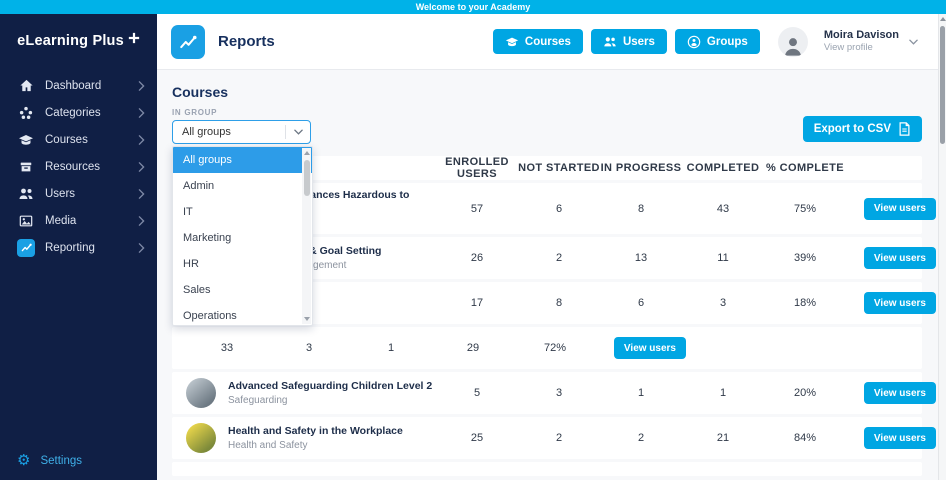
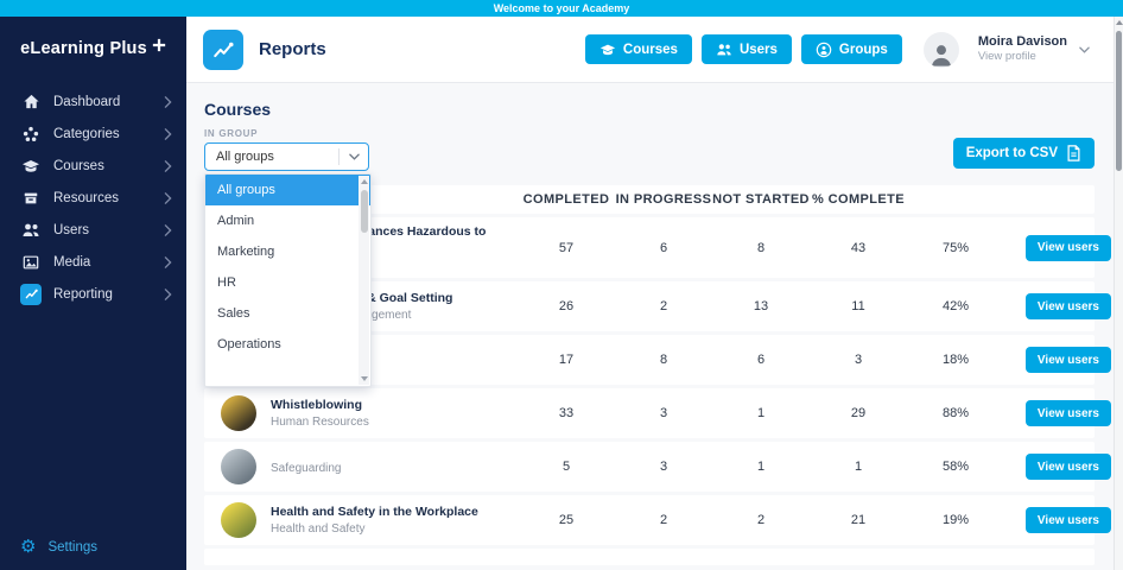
  Welcome to your Academy
  eLearning Plus
  Dashboard
  Categories
  Courses
  Resources
  Users
  Media
  Reporting
  ⚙
  Settings
  Reports
  Courses
  Users
  Groups
  Moira Davison
  View profile
  Courses
  IN GROUP
  All groups
  All groups
  Admin
- IT
  Marketing
  HR
  Sales
  Operations
  Export to CSV
- ENROLLED USERS
- NOT STARTED
+ COMPLETED
  IN PROGRESS
- COMPLETED
+ NOT STARTED
  % COMPLETE
  57
  6
  8
  43
  75%
  View users
  26
  2
  13
  11
- 39%
+ 42%
  View users
  17
  8
  6
  3
  18%
  View users
+ Whistleblowing
+ Human Resources
  33
  3
  1
  29
- 72%
+ 88%
  View users
- Advanced Safeguarding Children Level 2
  Safeguarding
  5
  3
  1
  1
- 20%
+ 58%
  View users
  Health and Safety in the Workplace
  Health and Safety
  25
  2
  2
  21
- 84%
+ 19%
  View users
